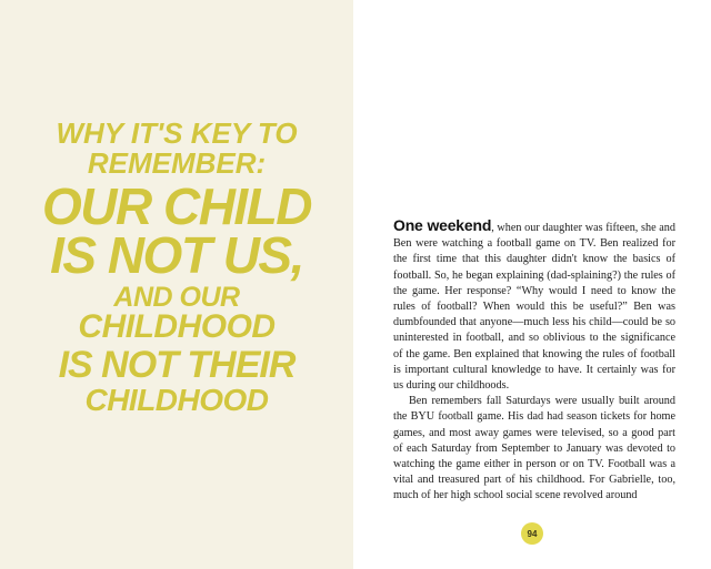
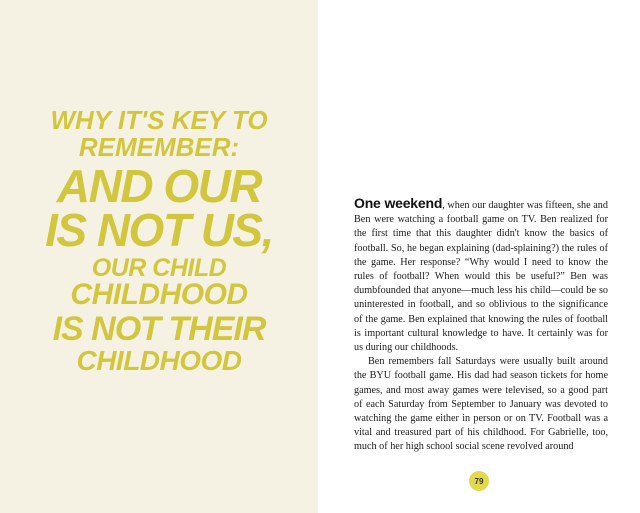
  WHY IT'S KEY TO
  REMEMBER:
- OUR CHILD
+ AND OUR
  IS NOT US,
- AND OUR
+ OUR CHILD
  CHILDHOOD
  IS NOT THEIR
  CHILDHOOD
  One weekend, when our daughter was fifteen, she and Ben were watching a football game on TV. Ben realized for the first time that this daughter didn't know the basics of football. So, he began explaining (dad-splaining?) the rules of the game. Her response? “Why would I need to know the rules of football? When would this be useful?” Ben was dumbfounded that anyone—much less his child—could be so uninterested in football, and so oblivious to the significance of the game. Ben explained that knowing the rules of football is important cultural knowledge to have. It certainly was for us during our childhoods.
  Ben remembers fall Saturdays were usually built around the BYU football game. His dad had season tickets for home games, and most away games were televised, so a good part of each Saturday from September to January was devoted to watching the game either in person or on TV. Football was a vital and treasured part of his childhood. For Gabrielle, too, much of her high school social scene revolved around
- 94
+ 79
